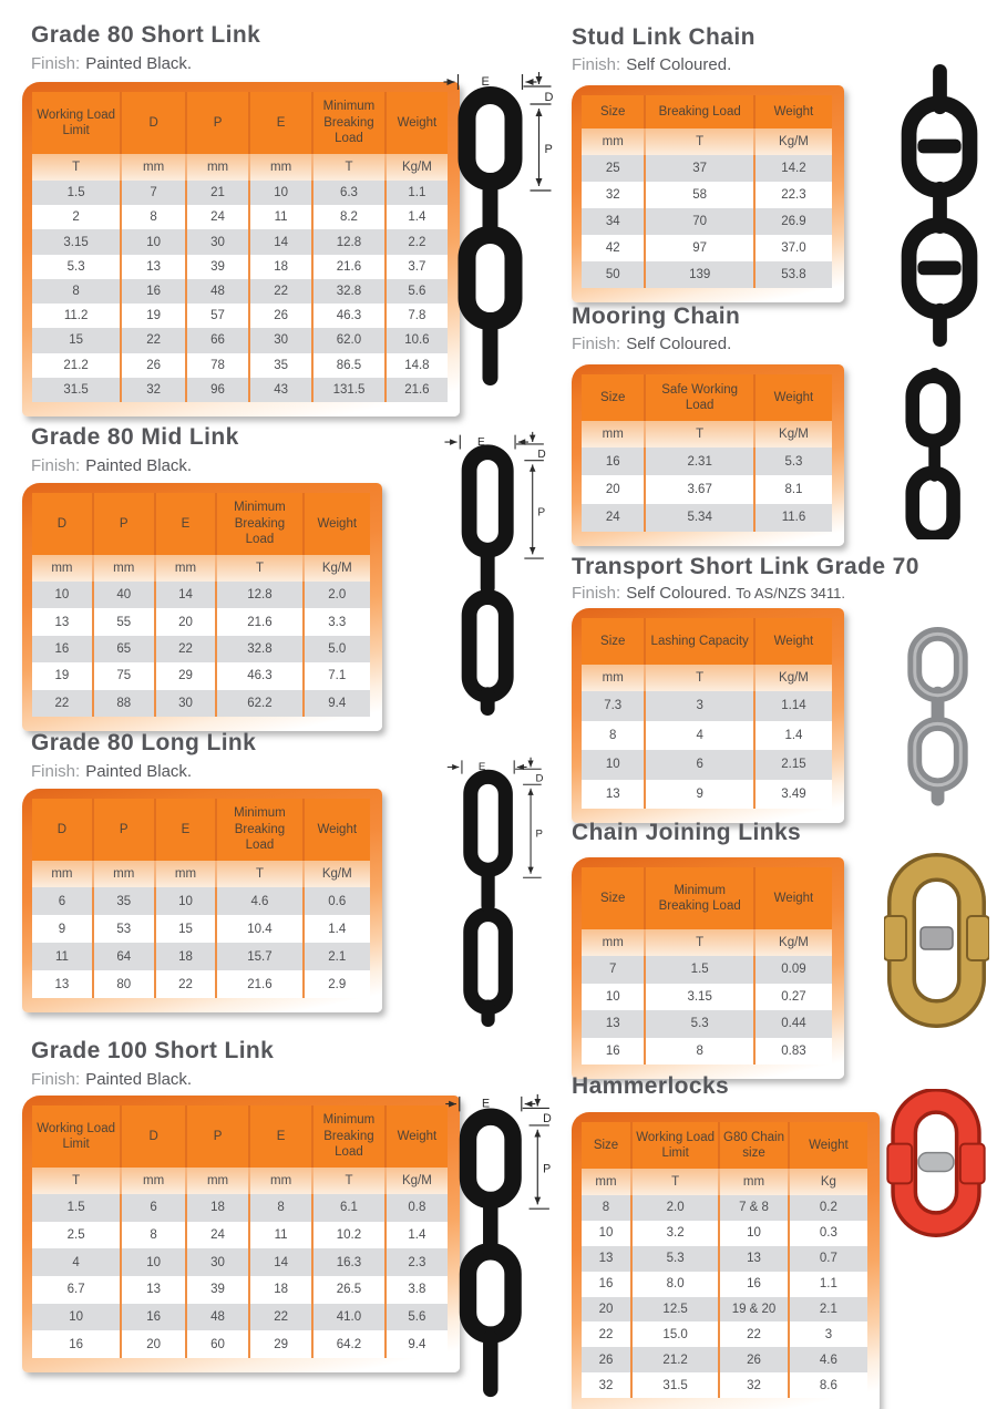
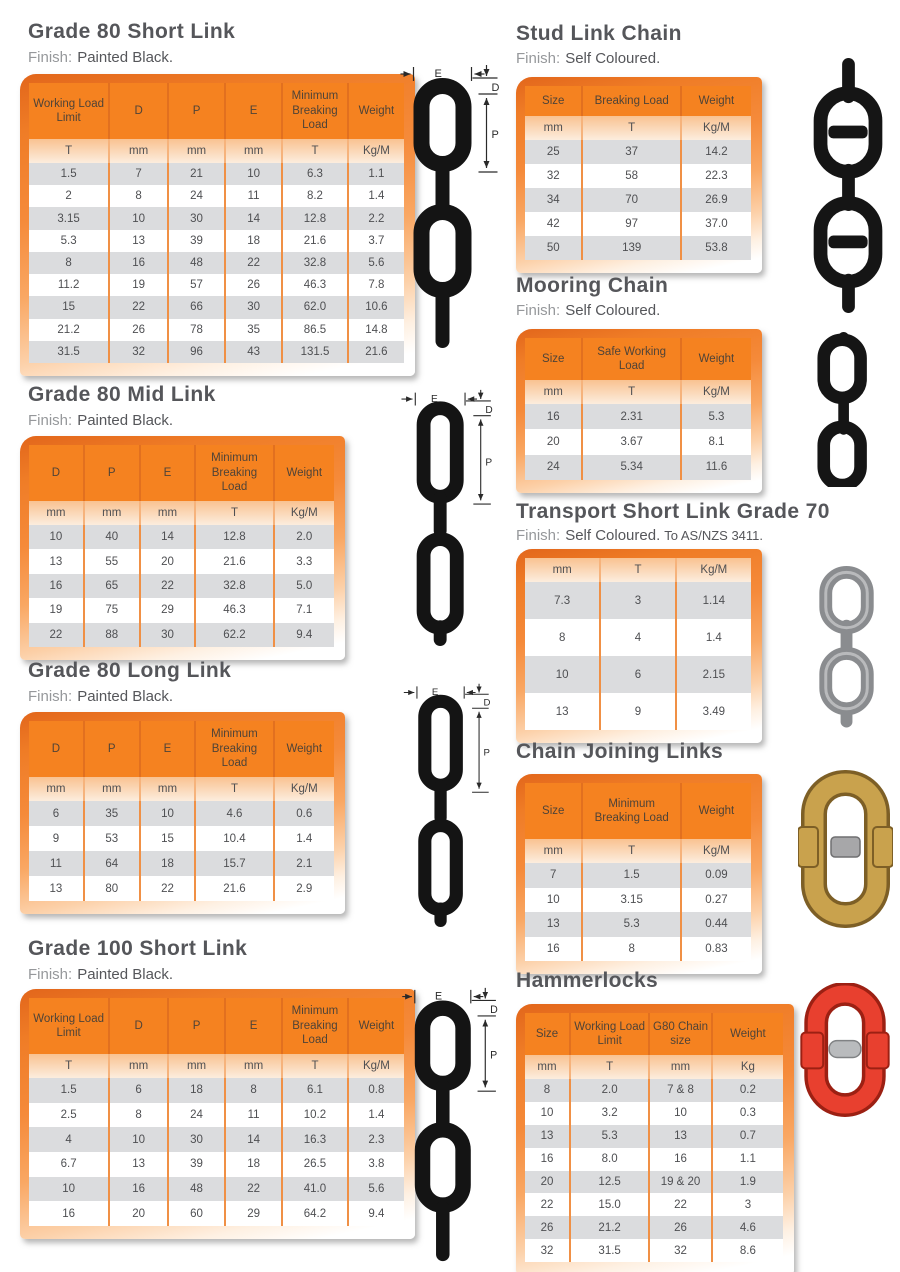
  Grade 80 Short Link
  Finish: Painted Black.
  Working Load Limit	D	P	E	Minimum Breaking Load	Weight
  T	mm	mm	mm	T	Kg/M
  1.5	7	21	10	6.3	1.1
  2	8	24	11	8.2	1.4
  3.15	10	30	14	12.8	2.2
  5.3	13	39	18	21.6	3.7
  8	16	48	22	32.8	5.6
  11.2	19	57	26	46.3	7.8
  15	22	66	30	62.0	10.6
  21.2	26	78	35	86.5	14.8
  31.5	32	96	43	131.5	21.6
  Grade 80 Mid Link
  Finish: Painted Black.
  D	P	E	Minimum Breaking Load	Weight
  mm	mm	mm	T	Kg/M
  10	40	14	12.8	2.0
  13	55	20	21.6	3.3
  16	65	22	32.8	5.0
  19	75	29	46.3	7.1
  22	88	30	62.2	9.4
  Grade 80 Long Link
  Finish: Painted Black.
  D	P	E	Minimum Breaking Load	Weight
  mm	mm	mm	T	Kg/M
  6	35	10	4.6	0.6
  9	53	15	10.4	1.4
  11	64	18	15.7	2.1
  13	80	22	21.6	2.9
  Grade 100 Short Link
  Finish: Painted Black.
  Working Load Limit	D	P	E	Minimum Breaking Load	Weight
  T	mm	mm	mm	T	Kg/M
  1.5	6	18	8	6.1	0.8
  2.5	8	24	11	10.2	1.4
  4	10	30	14	16.3	2.3
  6.7	13	39	18	26.5	3.8
  10	16	48	22	41.0	5.6
  16	20	60	29	64.2	9.4
  Stud Link Chain
  Finish: Self Coloured.
  Size	Breaking Load	Weight
  mm	T	Kg/M
  25	37	14.2
  32	58	22.3
  34	70	26.9
  42	97	37.0
  50	139	53.8
  Mooring Chain
  Finish: Self Coloured.
  Size	Safe Working Load	Weight
  mm	T	Kg/M
  16	2.31	5.3
  20	3.67	8.1
  24	5.34	11.6
  Transport Short Link Grade 70
  Finish: Self Coloured. To AS/NZS 3411.
- Size	Lashing Capacity	Weight
  mm	T	Kg/M
  7.3	3	1.14
  8	4	1.4
  10	6	2.15
  13	9	3.49
  Chain Joining Links
  Size	Minimum Breaking Load	Weight
  mm	T	Kg/M
  7	1.5	0.09
  10	3.15	0.27
  13	5.3	0.44
  16	8	0.83
  Hammerlocks
  Size	Working Load Limit	G80 Chain size	Weight
  mm	T	mm	Kg
  8	2.0	7 & 8	0.2
  10	3.2	10	0.3
  13	5.3	13	0.7
  16	8.0	16	1.1
- 20	12.5	19 & 20	2.1
+ 20	12.5	19 & 20	1.9
  22	15.0	22	3
  26	21.2	26	4.6
  32	31.5	32	8.6
